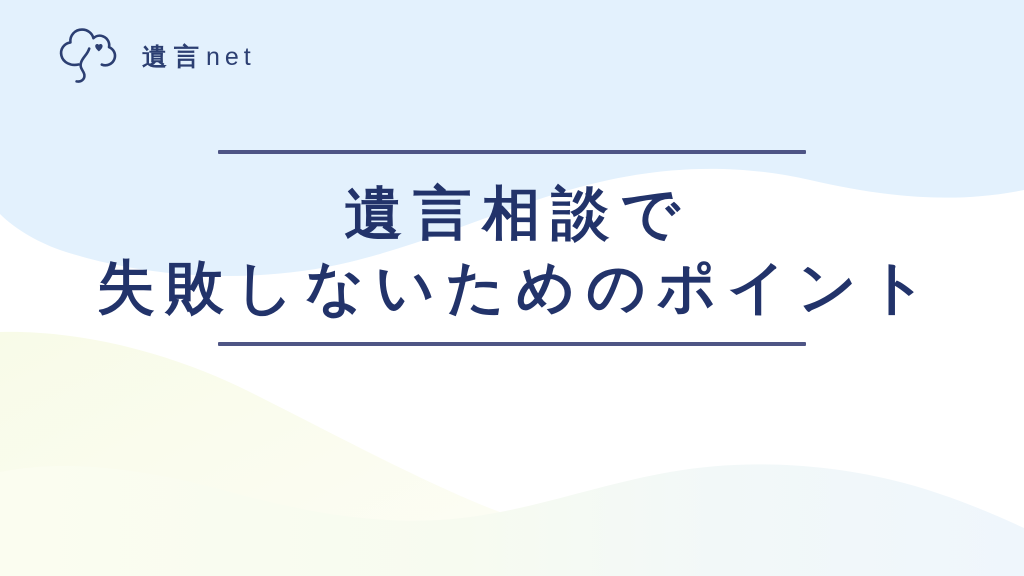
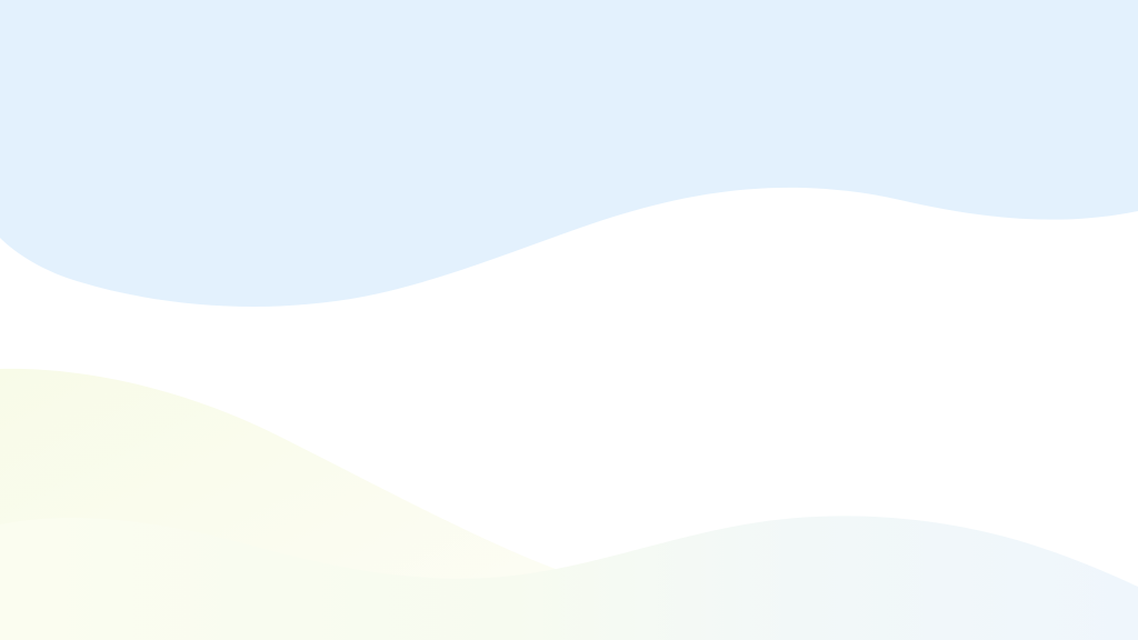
- 遺言net
- 遺言相談で
- 失敗しないためのポイント
